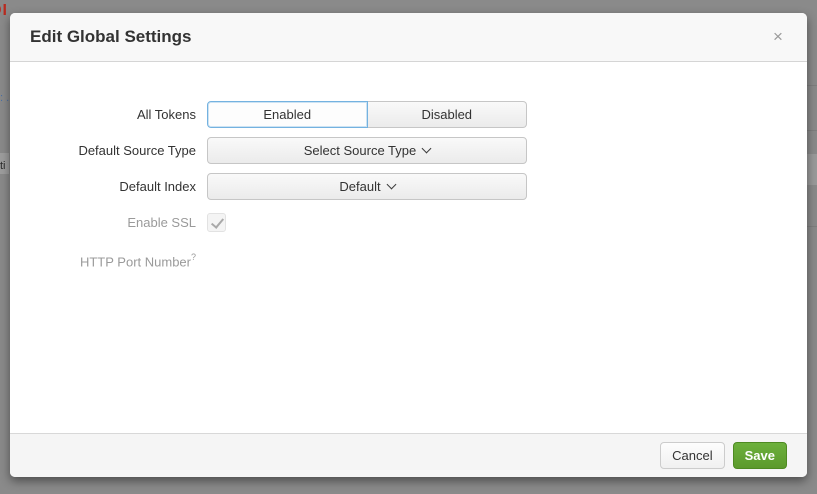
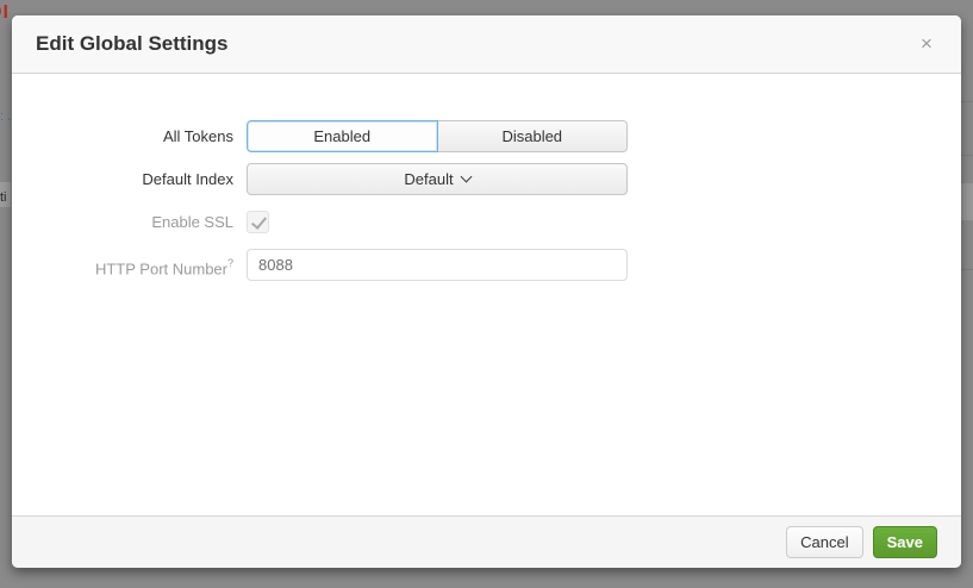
  : .
  ti
  Edit Global Settings
  ×
  All Tokens
  Enabled
  Disabled
- Default Source Type
- Select Source Type
  Default Index
  Default
  Enable SSL
  HTTP Port Number?
+ 8088
  Cancel
  Save
